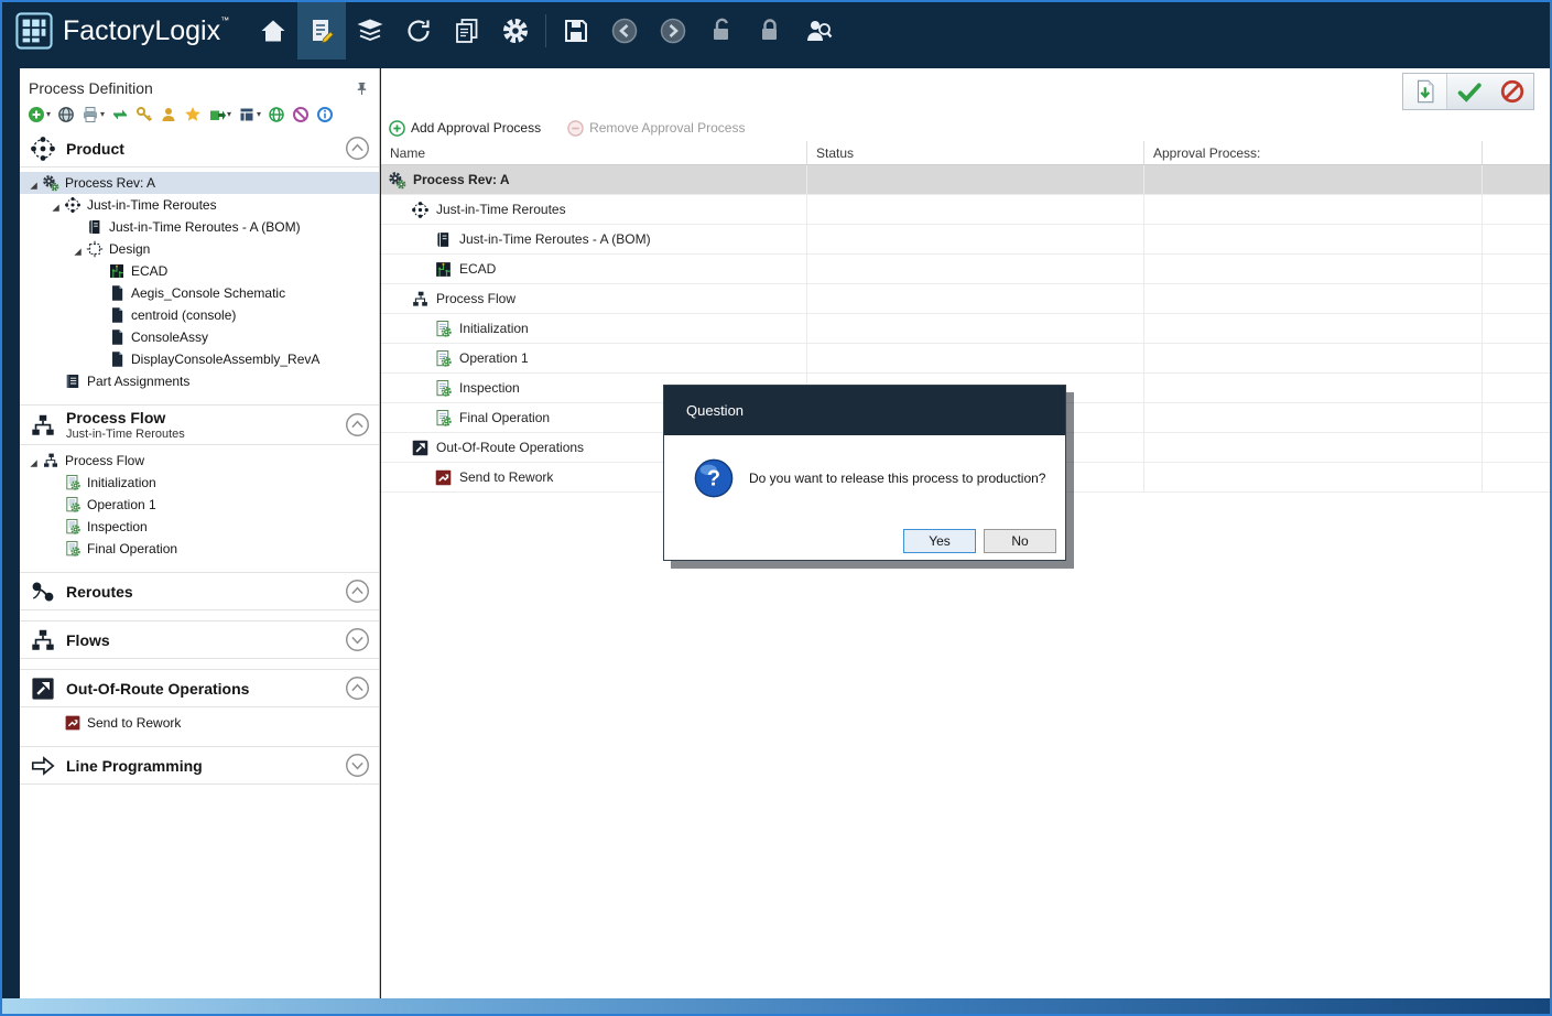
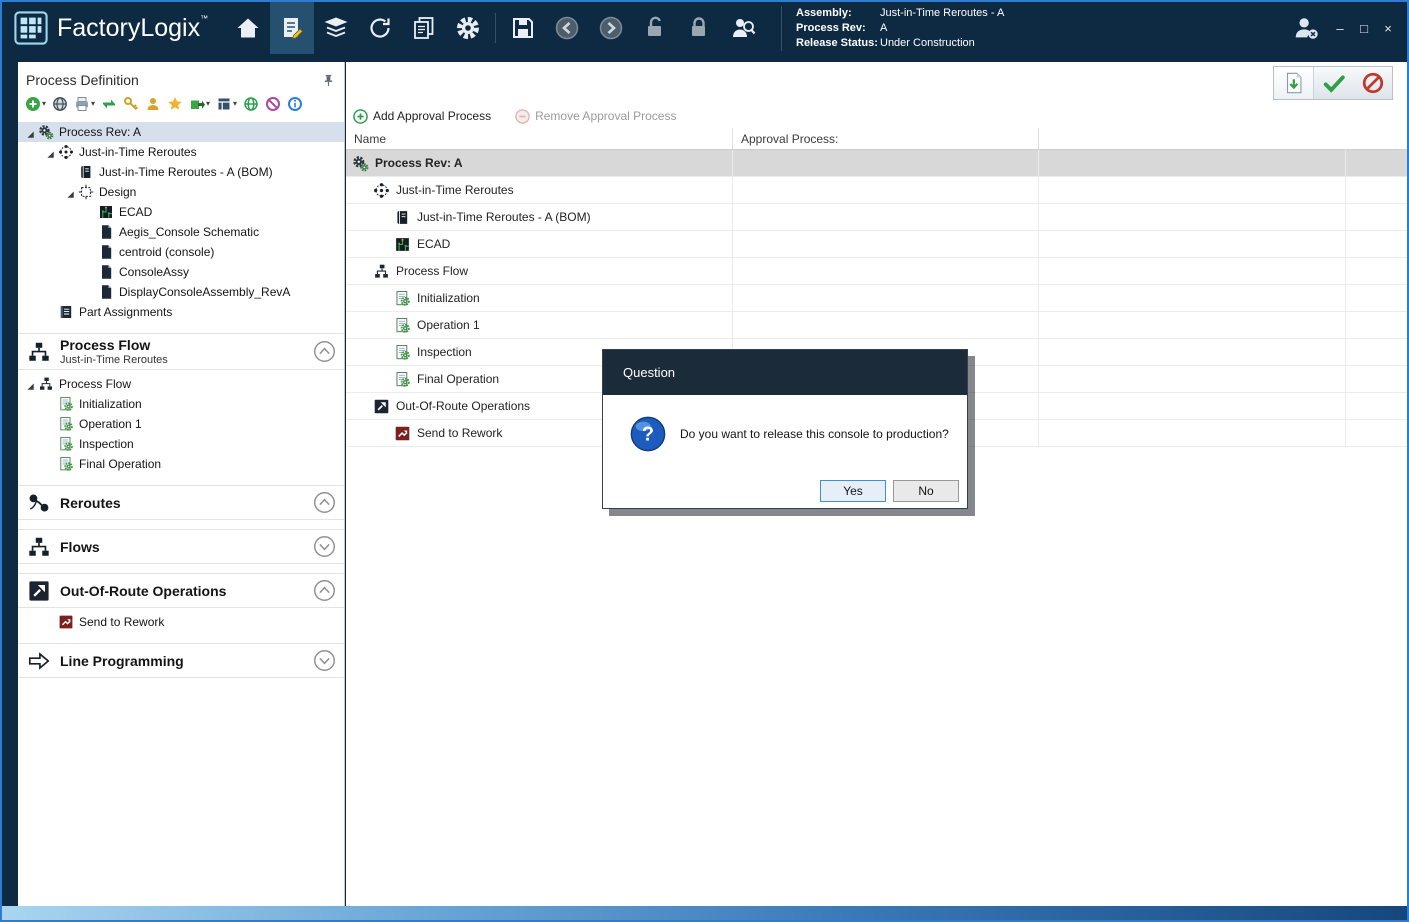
  FactoryLogix™
+ Assembly:
+ Just-in-Time Reroutes - A
+ Process Rev:
+ A
+ Release Status:
+ Under Construction
+ –
+ □
+ ×
  Process Definition
  ▾
  ▾
  ▾
  ▾
- Product
  Process Rev: A
  Just-in-Time Reroutes
  Just-in-Time Reroutes - A (BOM)
  Design
  ECAD
  Aegis_Console Schematic
  centroid (console)
  ConsoleAssy
  DisplayConsoleAssembly_RevA
  Part Assignments
  Process Flow
  Just-in-Time Reroutes
  Process Flow
  Initialization
  Operation 1
  Inspection
  Final Operation
  Reroutes
  Flows
  Out-Of-Route Operations
  Send to Rework
  Line Programming
  Add Approval Process
  Remove Approval Process
  Name
- Status
  Approval Process:
  Process Rev: A
  Just-in-Time Reroutes
  Just-in-Time Reroutes - A (BOM)
  ECAD
  Process Flow
  Initialization
  Operation 1
  Inspection
  Final Operation
  Out-Of-Route Operations
  Send to Rework
  Question
  ?
- Do you want to release this process to production?
+ Do you want to release this console to production?
  Yes
  No
